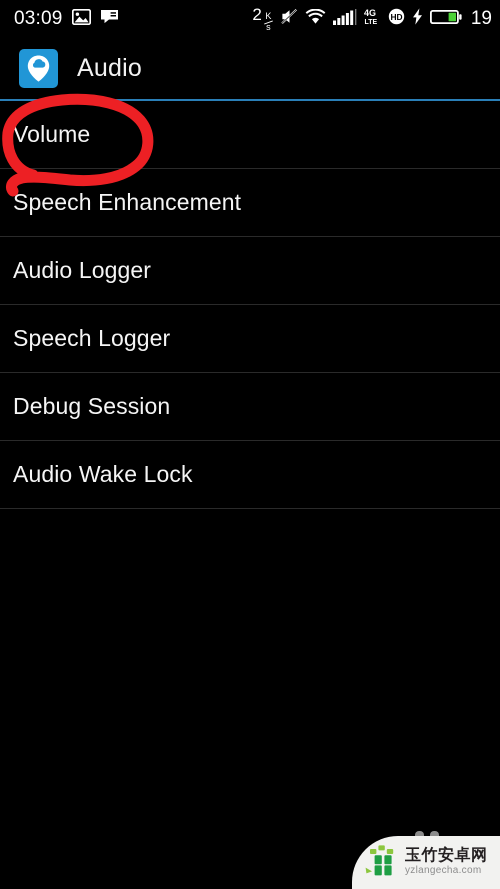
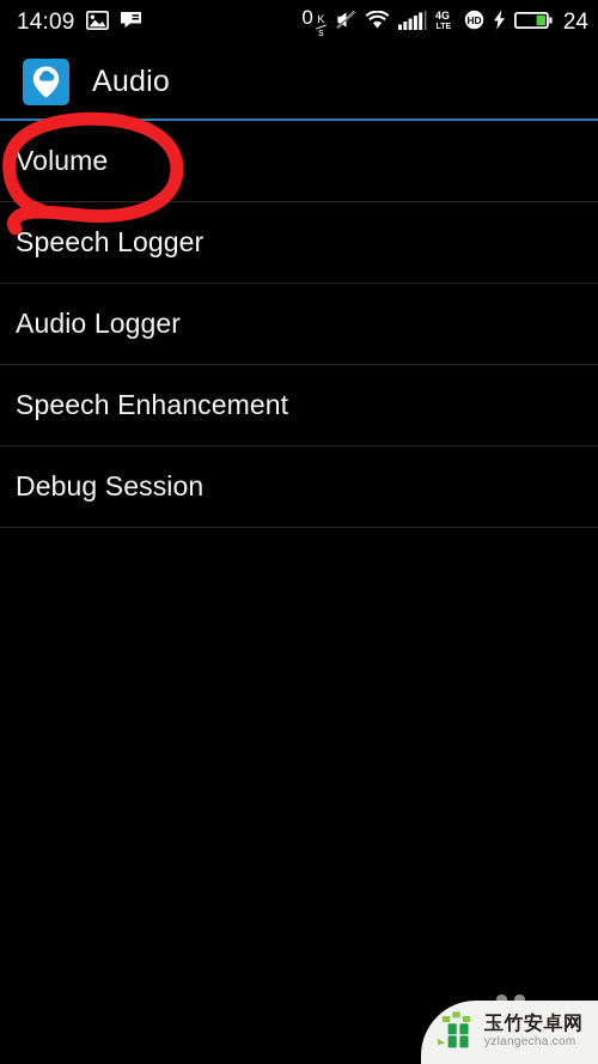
- 03:09
+ 14:09
- 2
+ 0
  K
  s
  4G
  HD
- 19
+ 24
  Audio
  Volume
- Speech Enhancement
+ Speech Logger
  Audio Logger
- Speech Logger
+ Speech Enhancement
  Debug Session
- Audio Wake Lock
  玉竹安卓网
  yzlangecha.com
